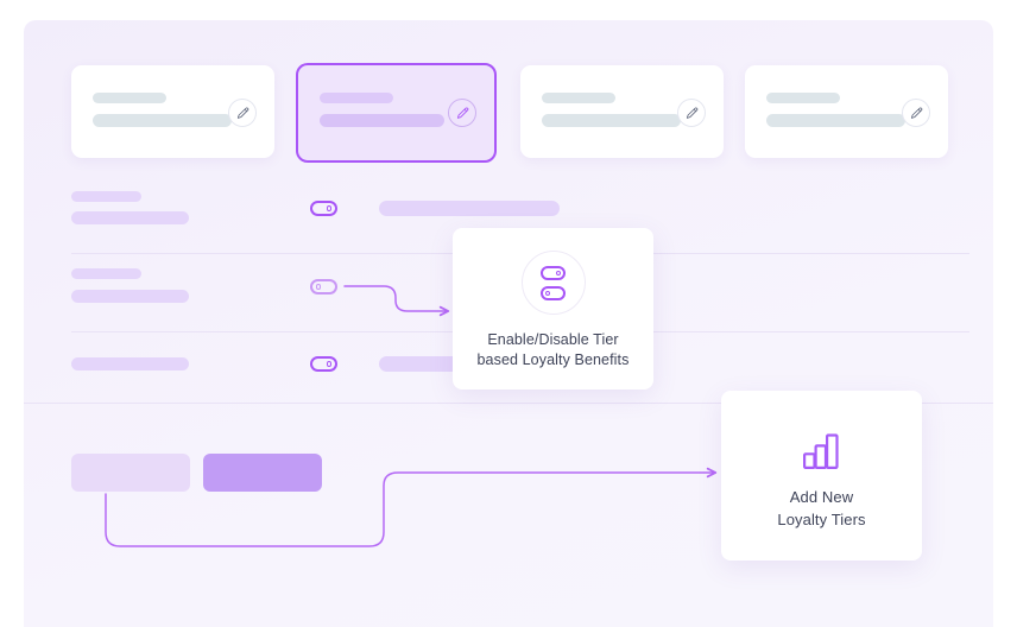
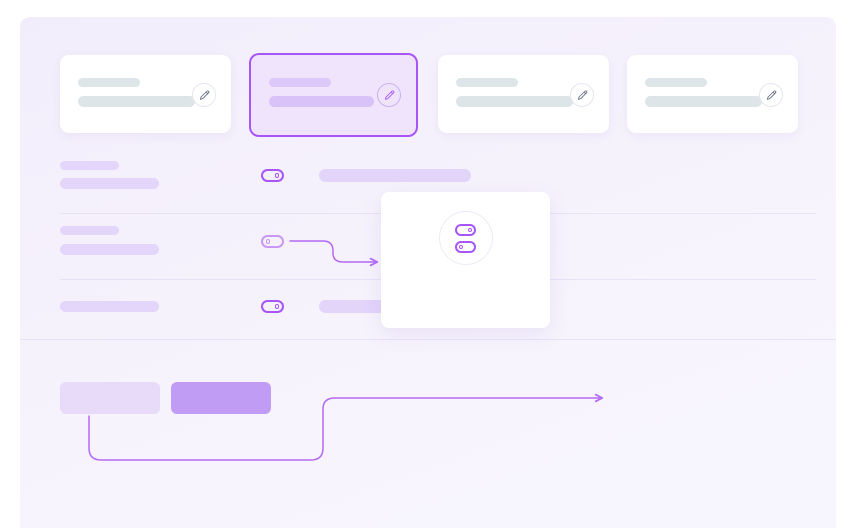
- Enable/Disable Tier
- based Loyalty Benefits
- Add New
- Loyalty Tiers
